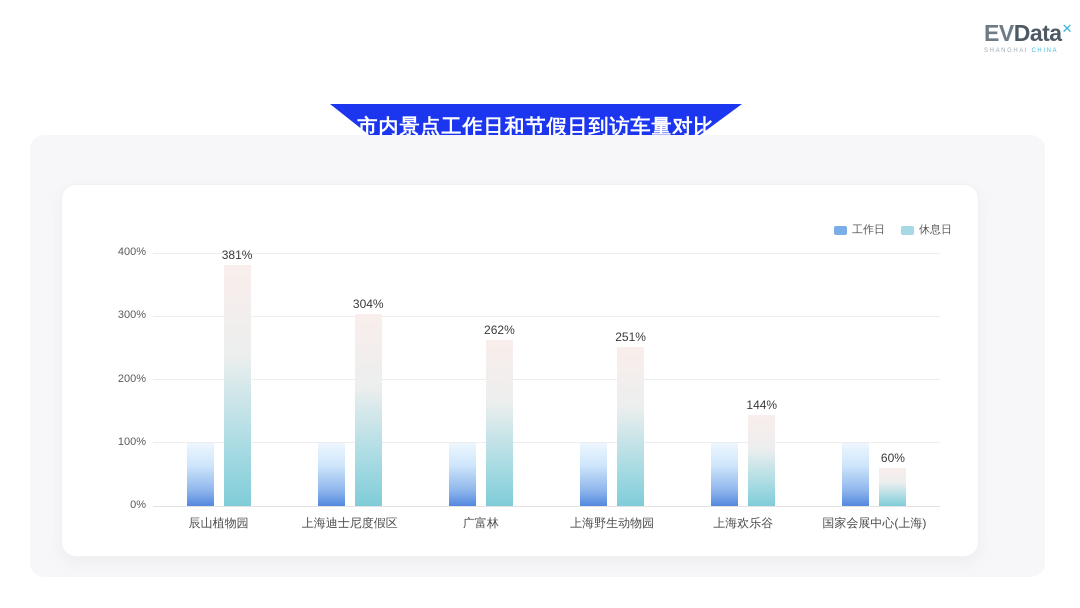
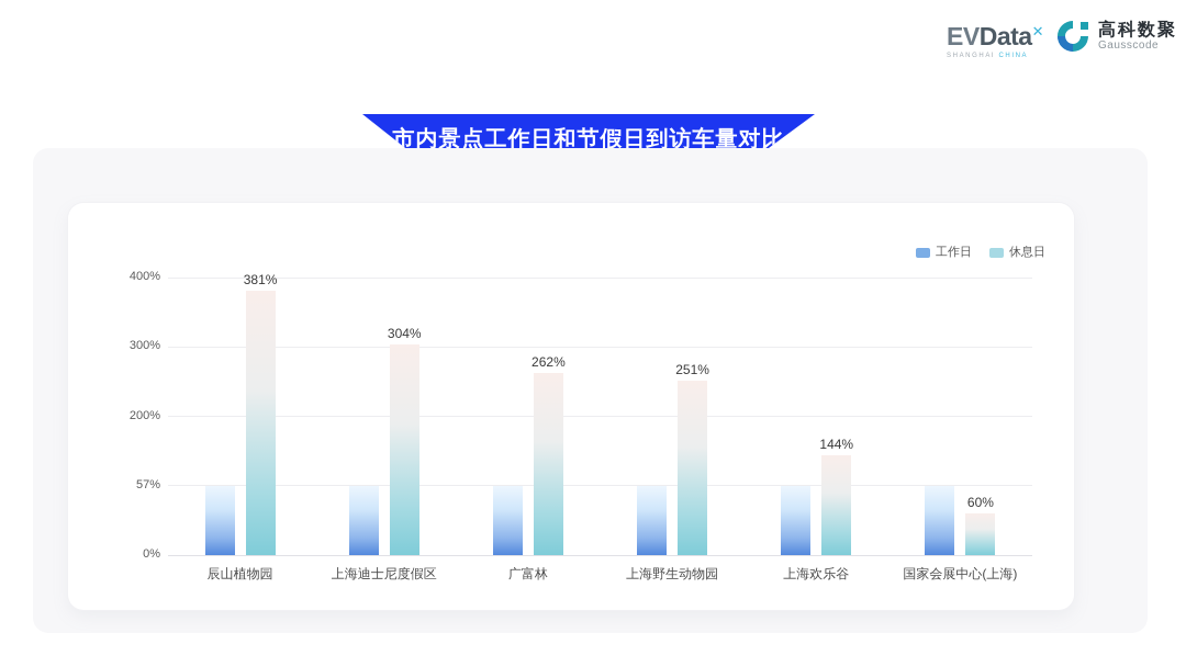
  EVData✕
+ 高科数聚
+ Gausscode
  市内景点工作日和节假日到访车量对比
  工作日
  休息日
  0%
- 100%
+ 57%
  200%
  300%
  400%
  381%
  辰山植物园
  304%
  上海迪士尼度假区
  262%
  广富林
  251%
  上海野生动物园
  144%
  上海欢乐谷
  60%
  国家会展中心(上海)
